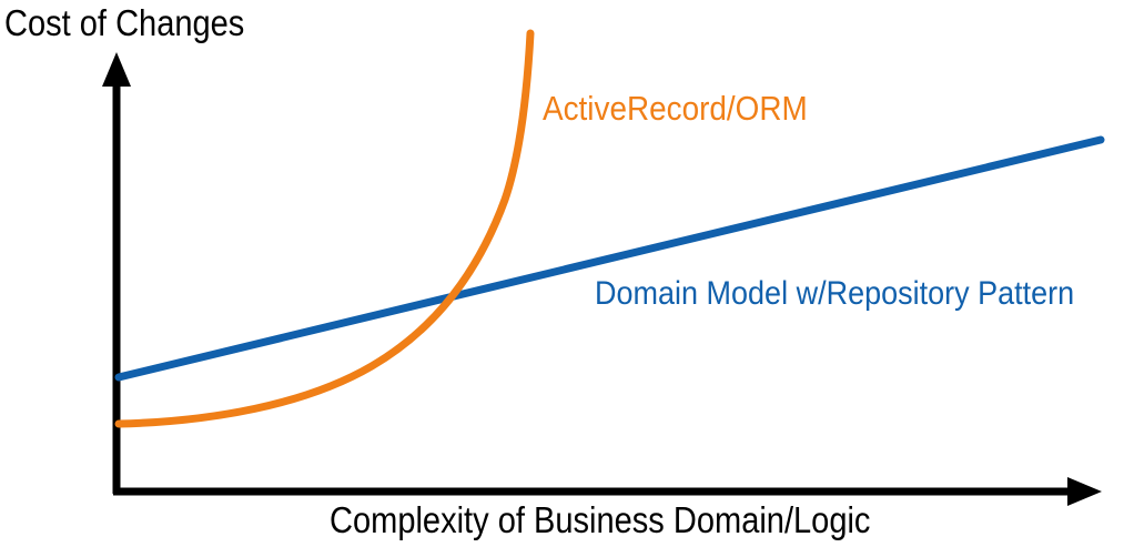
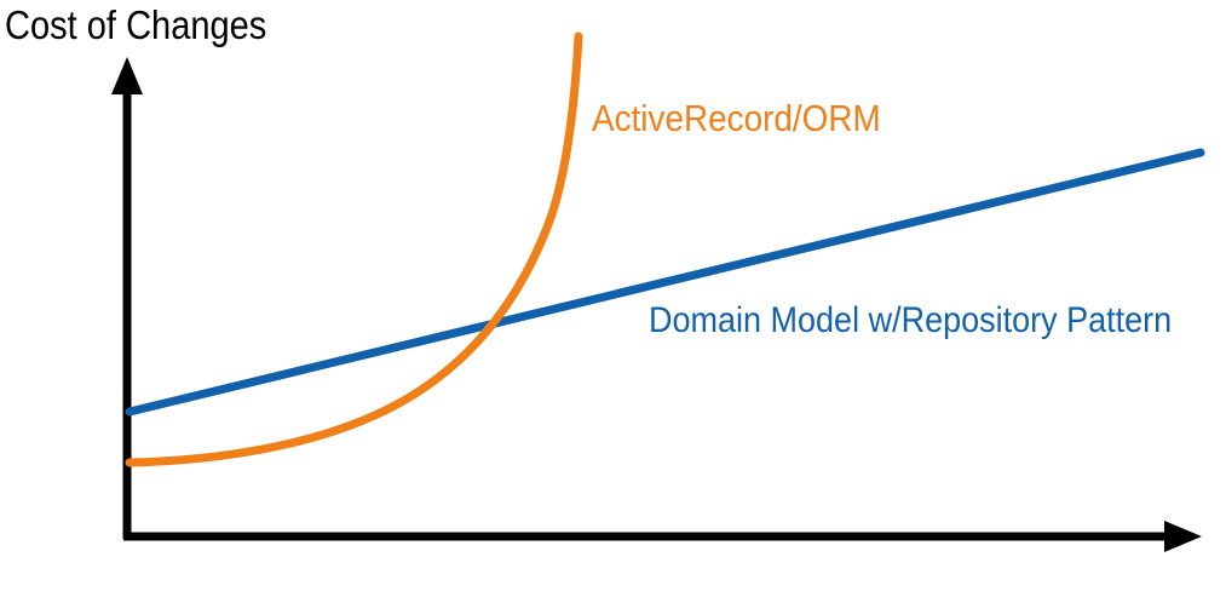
  Cost of Changes
- Complexity of Business Domain/Logic
  ActiveRecord/ORM
  Domain Model w/Repository Pattern
